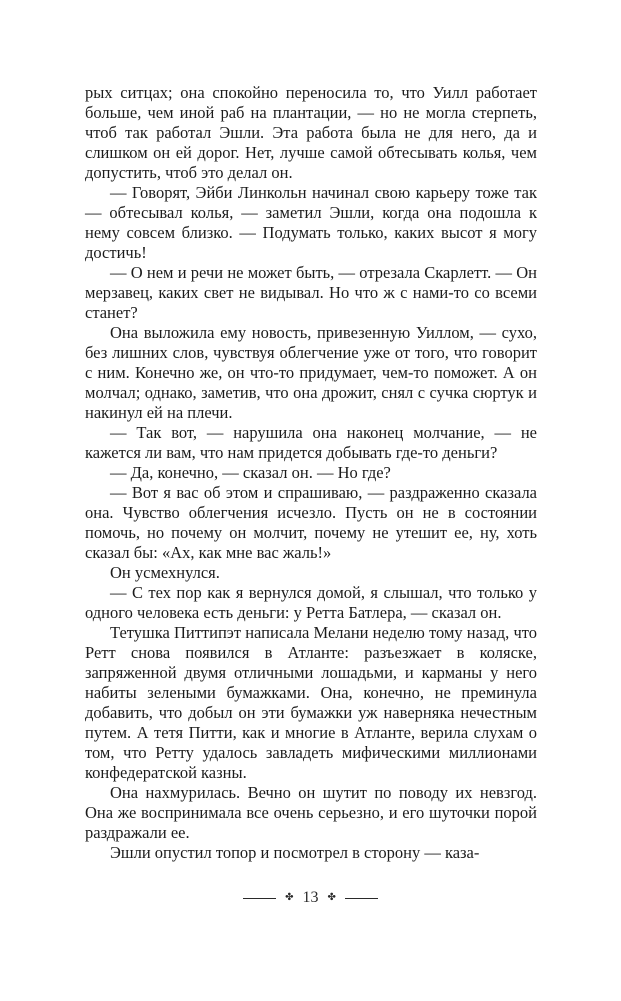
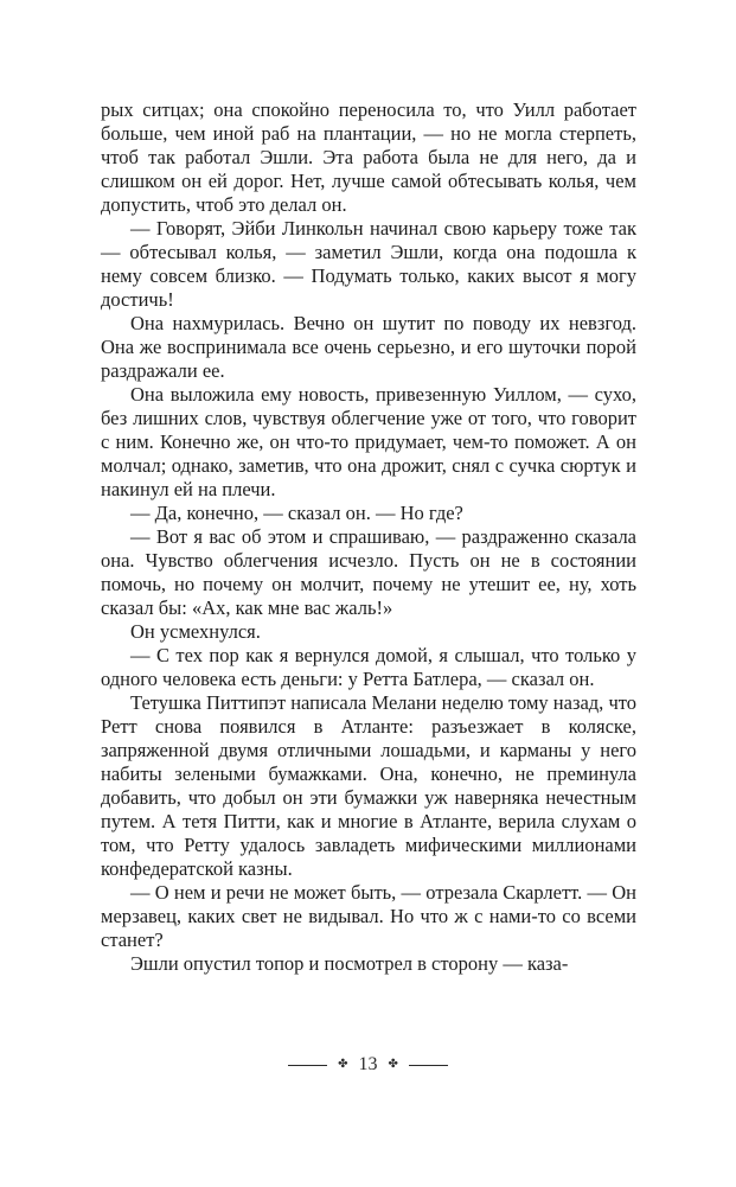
  рых ситцах; она спокойно переносила то, что Уилл работает больше, чем иной раб на плантации, — но не могла стерпеть, чтоб так работал Эшли. Эта работа была не для него, да и слишком он ей дорог. Нет, лучше самой обтесывать колья, чем допустить, чтоб это делал он.
  — Говорят, Эйби Линкольн начинал свою карьеру тоже так — обтесывал колья, — заметил Эшли, когда она подошла к нему совсем близко. — Подумать только, каких высот я могу достичь!
- — О нем и речи не может быть, — отрезала Скарлетт. — Он мерзавец, каких свет не видывал. Но что ж с нами-то со всеми станет?
+ Она нахмурилась. Вечно он шутит по поводу их невзгод. Она же воспринимала все очень серьезно, и его шуточки порой раздражали ее.
  Она выложила ему новость, привезенную Уиллом, — сухо, без лишних слов, чувствуя облегчение уже от того, что говорит с ним. Конечно же, он что-то придумает, чем-то поможет. А он молчал; однако, заметив, что она дрожит, снял с сучка сюртук и накинул ей на плечи.
- — Так вот, — нарушила она наконец молчание, — не кажется ли вам, что нам придется добывать где-то деньги?
  — Да, конечно, — сказал он. — Но где?
  — Вот я вас об этом и спрашиваю, — раздраженно сказала она. Чувство облегчения исчезло. Пусть он не в состоянии помочь, но почему он молчит, почему не утешит ее, ну, хоть сказал бы: «Ах, как мне вас жаль!»
  Он усмехнулся.
  — С тех пор как я вернулся домой, я слышал, что только у одного человека есть деньги: у Ретта Батлера, — сказал он.
  Тетушка Питтипэт написала Мелани неделю тому назад, что Ретт снова появился в Атланте: разъезжает в коляске, запряженной двумя отличными лошадьми, и карманы у него набиты зелеными бумажками. Она, конечно, не преминула добавить, что добыл он эти бумажки уж наверняка нечестным путем. А тетя Питти, как и многие в Атланте, верила слухам о том, что Ретту удалось завладеть мифическими миллионами конфедератской казны.
- Она нахмурилась. Вечно он шутит по поводу их невзгод. Она же воспринимала все очень серьезно, и его шуточки порой раздражали ее.
+ — О нем и речи не может быть, — отрезала Скарлетт. — Он мерзавец, каких свет не видывал. Но что ж с нами-то со всеми станет?
  Эшли опустил топор и посмотрел в сторону — каза-
  ✤
  13
  ✤
